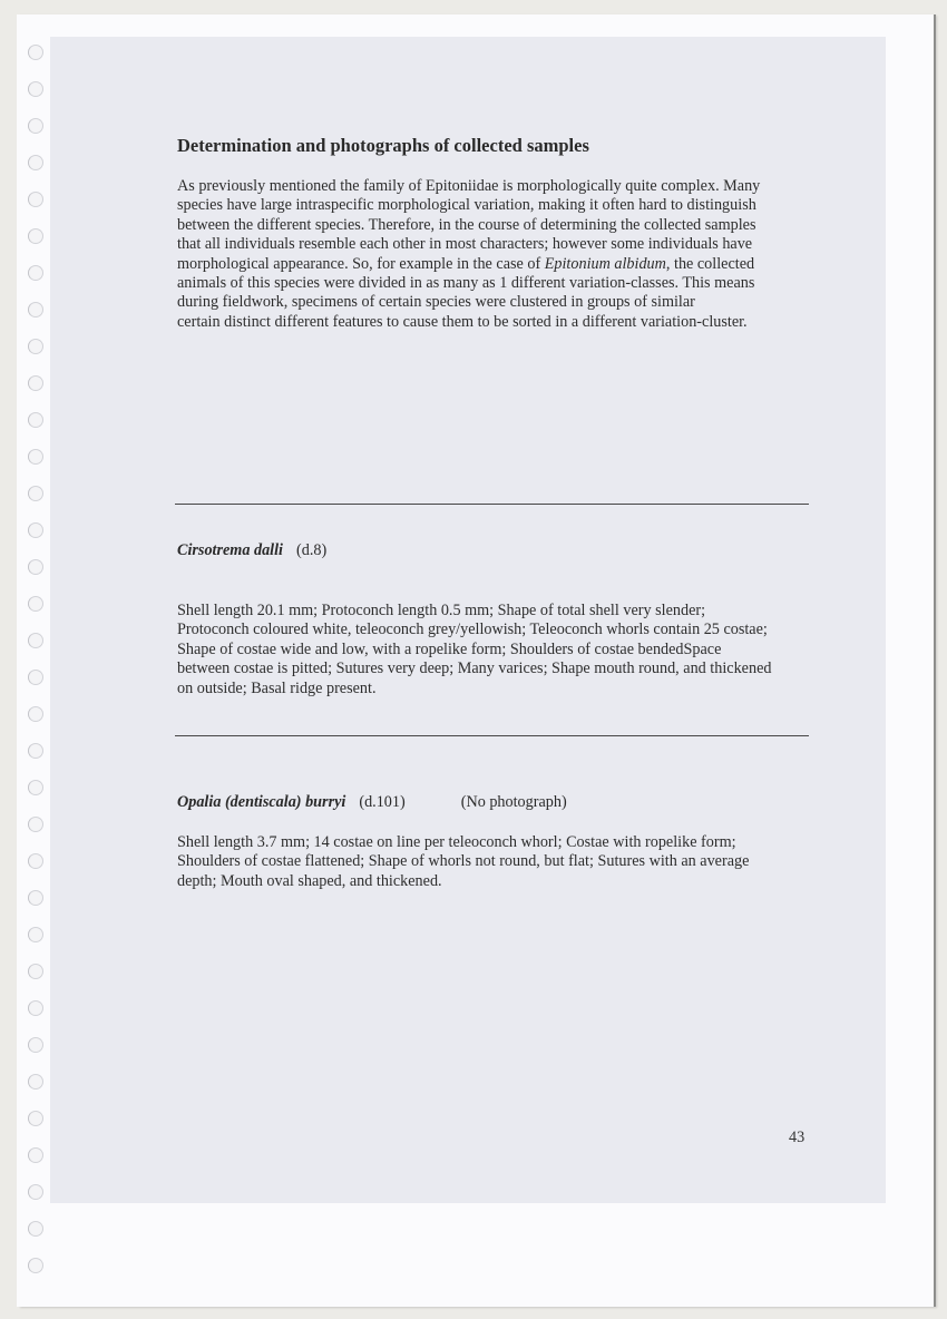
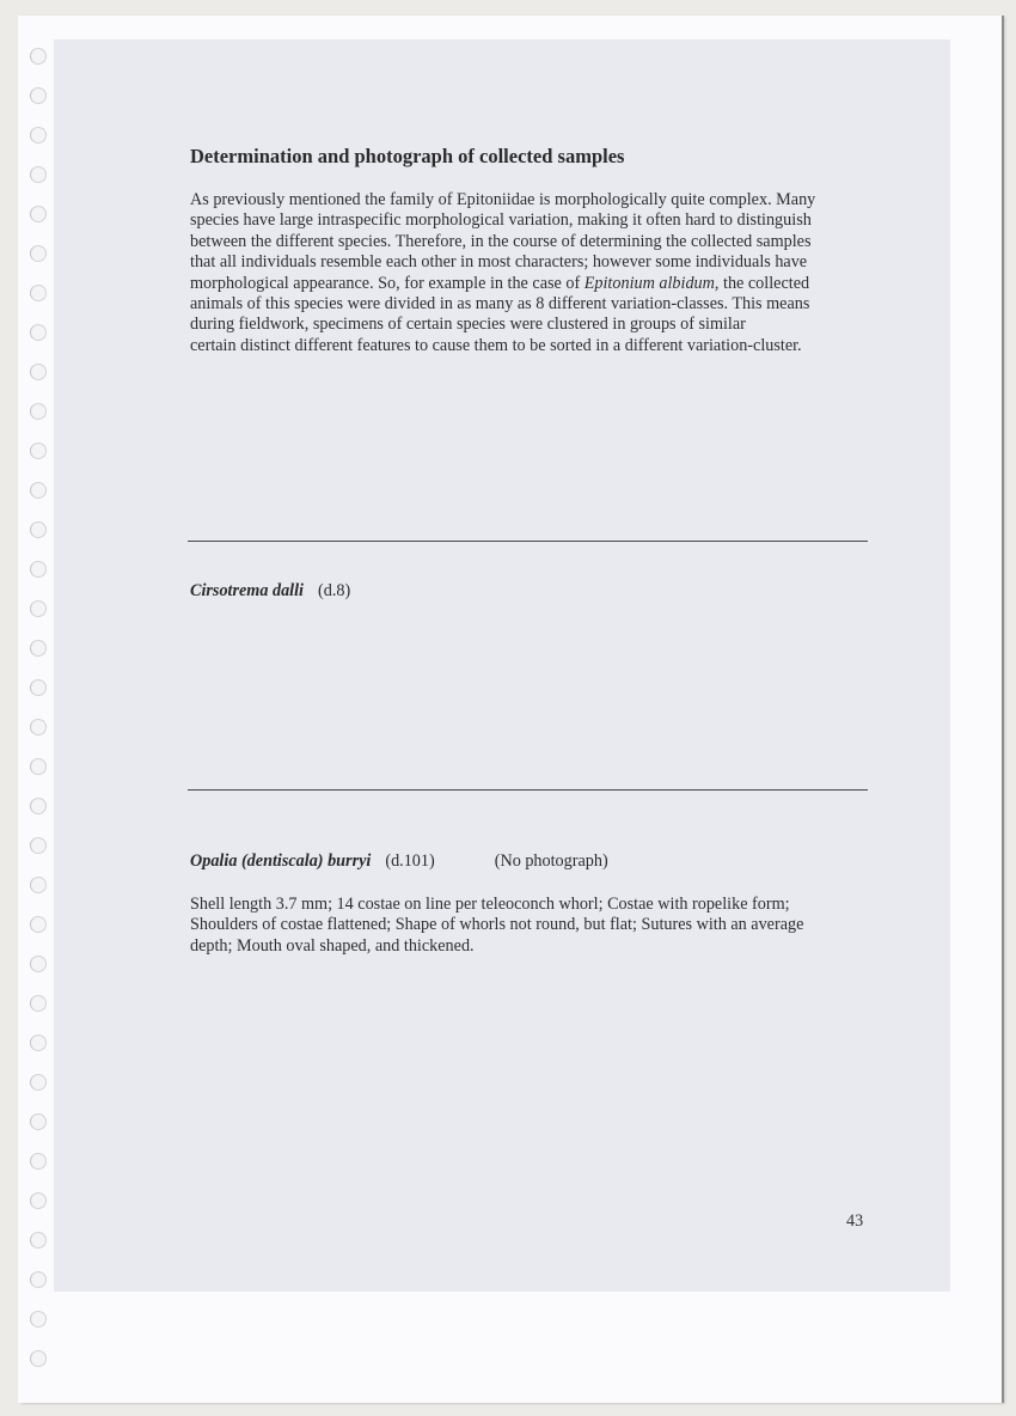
- Determination and photographs of collected samples
+ Determination and photograph of collected samples
  As previously mentioned the family of Epitoniidae is morphologically quite complex. Many
  species have large intraspecific morphological variation, making it often hard to distinguish
  between the different species. Therefore, in the course of determining the collected samples
  that all individuals resemble each other in most characters; however some individuals have
  morphological appearance. So, for example in the case of Epitonium albidum, the collected
- animals of this species were divided in as many as 1 different variation-classes. This means
+ animals of this species were divided in as many as 8 different variation-classes. This means
  during fieldwork, specimens of certain species were clustered in groups of similar
  certain distinct different features to cause them to be sorted in a different variation-cluster.
  Cirsotrema dalli (d.8)
- Shell length 20.1 mm; Protoconch length 0.5 mm; Shape of total shell very slender;
- Protoconch coloured white, teleoconch grey/yellowish; Teleoconch whorls contain 25 costae;
- Shape of costae wide and low, with a ropelike form; Shoulders of costae bendedSpace
- between costae is pitted; Sutures very deep; Many varices; Shape mouth round, and thickened
- on outside; Basal ridge present.
  Opalia (dentiscala) burryi (d.101) (No photograph)
  Shell length 3.7 mm; 14 costae on line per teleoconch whorl; Costae with ropelike form;
  Shoulders of costae flattened; Shape of whorls not round, but flat; Sutures with an average
  depth; Mouth oval shaped, and thickened.
  43
